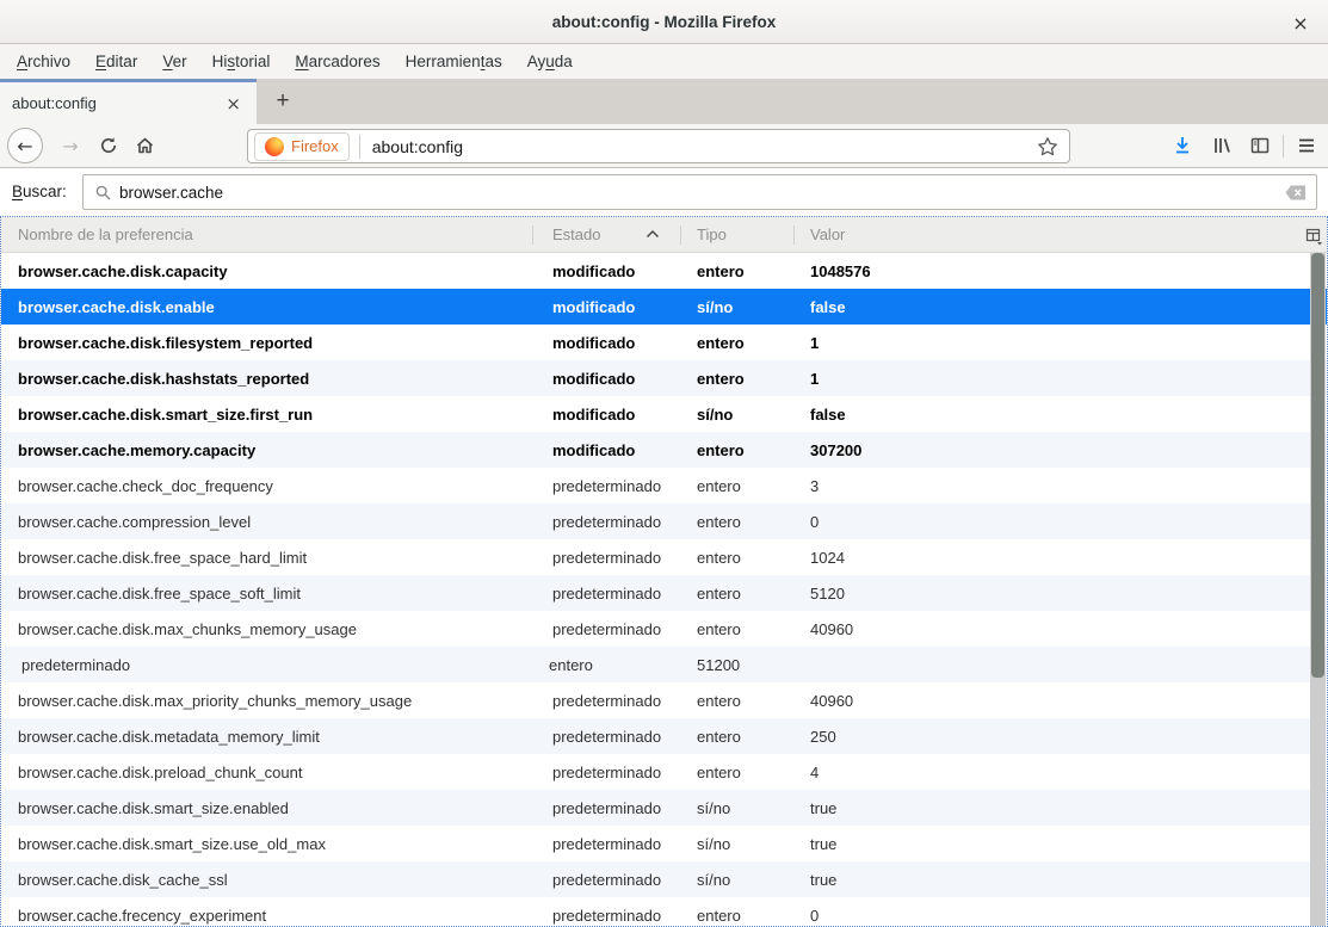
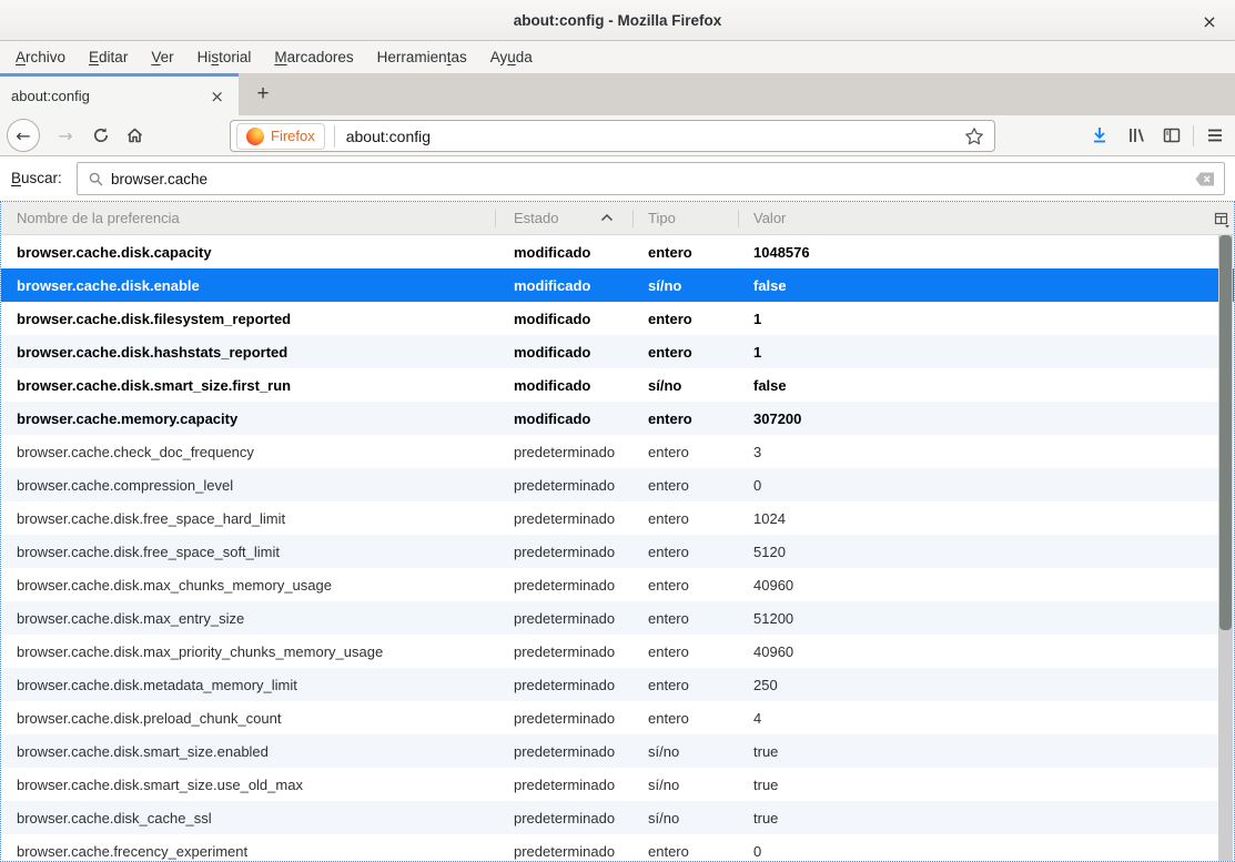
  about:config - Mozilla Firefox
  ×
  Archivo
  Editar
  Ver
  Historial
  Marcadores
  Herramientas
  Ayuda
  about:config
  ×
  +
  ←
  →
  Firefox
  about:config
  Buscar:
  browser.cache
  Nombre de la preferencia
  Estado
  Tipo
  Valor
  browser.cache.disk.capacity
  modificado
  entero
  1048576
  browser.cache.disk.enable
  modificado
  sí/no
  false
  browser.cache.disk.filesystem_reported
  modificado
  entero
  1
  browser.cache.disk.hashstats_reported
  modificado
  entero
  1
  browser.cache.disk.smart_size.first_run
  modificado
  sí/no
  false
  browser.cache.memory.capacity
  modificado
  entero
  307200
  browser.cache.check_doc_frequency
  predeterminado
  entero
  3
  browser.cache.compression_level
  predeterminado
  entero
  0
  browser.cache.disk.free_space_hard_limit
  predeterminado
  entero
  1024
  browser.cache.disk.free_space_soft_limit
  predeterminado
  entero
  5120
  browser.cache.disk.max_chunks_memory_usage
  predeterminado
  entero
  40960
+ browser.cache.disk.max_entry_size
  predeterminado
  entero
  51200
  browser.cache.disk.max_priority_chunks_memory_usage
  predeterminado
  entero
  40960
  browser.cache.disk.metadata_memory_limit
  predeterminado
  entero
  250
  browser.cache.disk.preload_chunk_count
  predeterminado
  entero
  4
  browser.cache.disk.smart_size.enabled
  predeterminado
  sí/no
  true
  browser.cache.disk.smart_size.use_old_max
  predeterminado
  sí/no
  true
  browser.cache.disk_cache_ssl
  predeterminado
  sí/no
  true
  browser.cache.frecency_experiment
  predeterminado
  entero
  0
